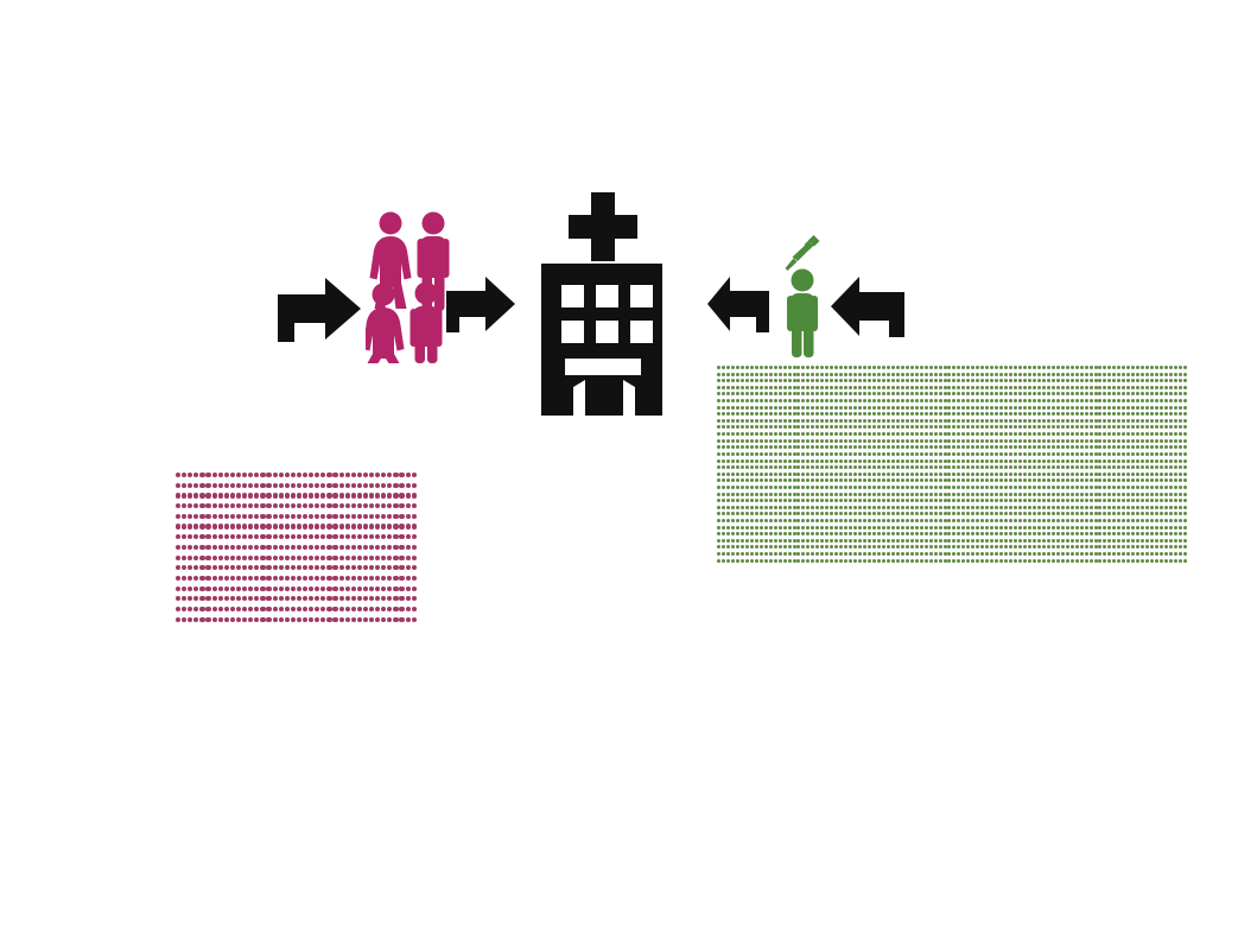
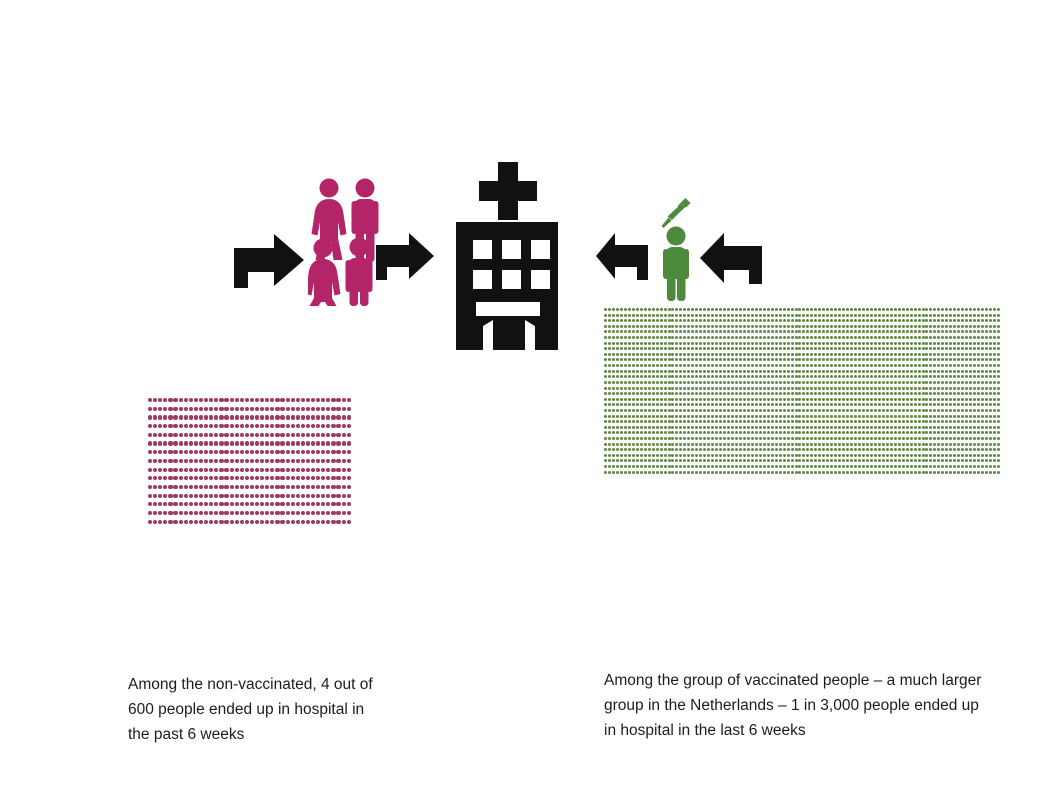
+ Among the non-vaccinated, 4 out of 600 people ended up in hospital in the past 6 weeks
+ Among the group of vaccinated people – a much larger group in the Netherlands – 1 in 3,000 people ended up in hospital in the last 6 weeks
